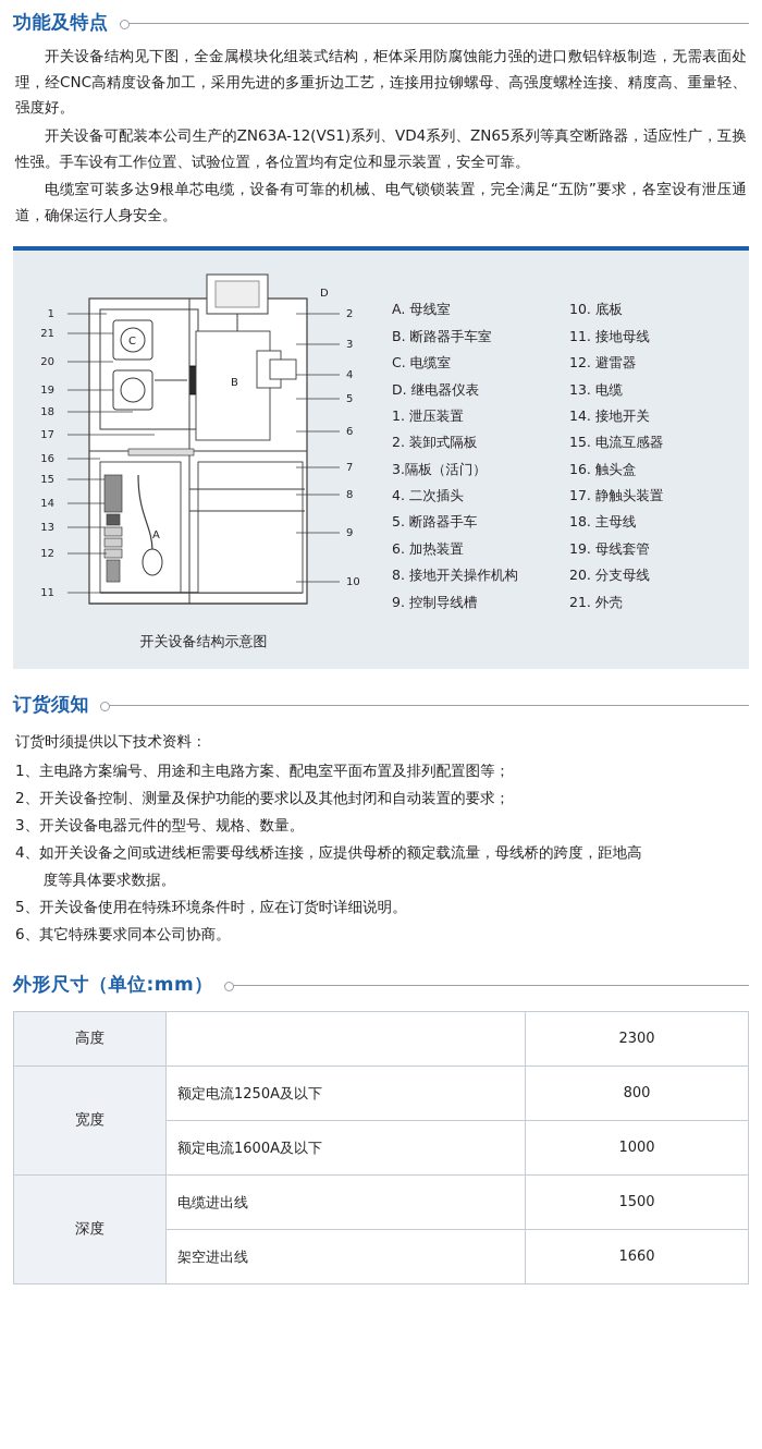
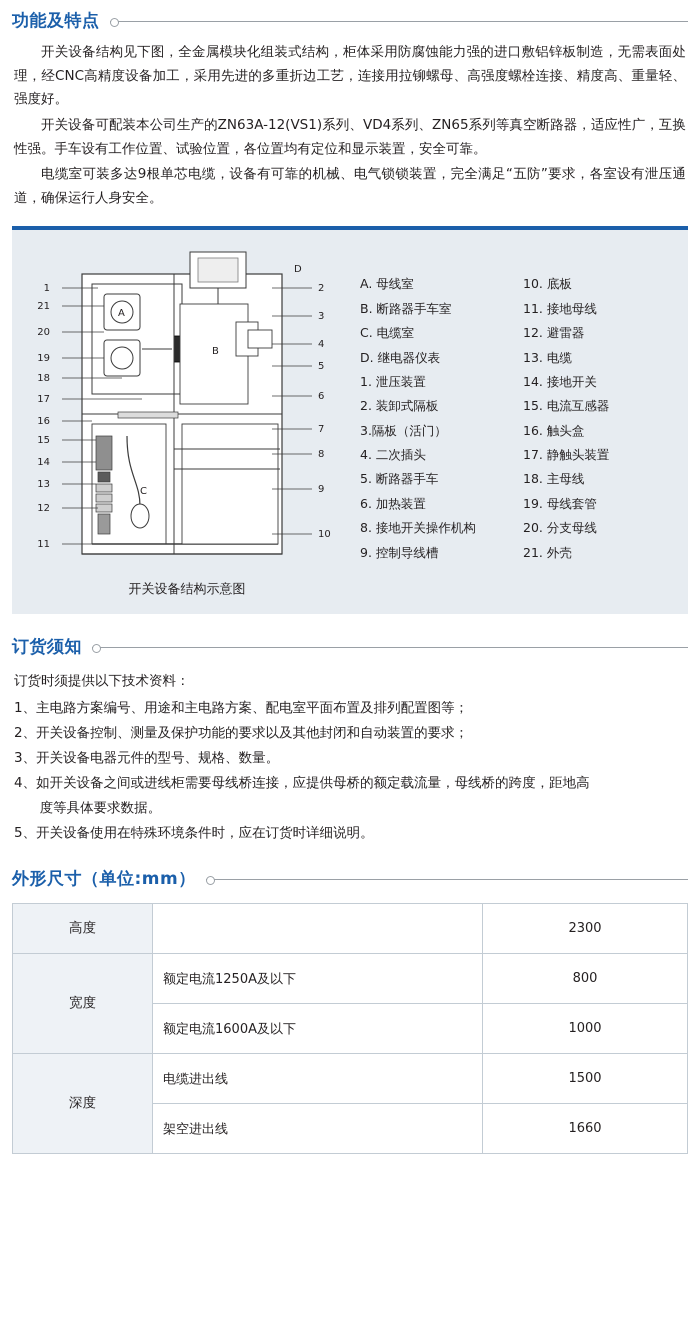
  功能及特点
  开关设备结构见下图，全金属模块化组装式结构，柜体采用防腐蚀能力强的进口敷铝锌板制造，无需表面处理，经CNC高精度设备加工，采用先进的多重折边工艺，连接用拉铆螺母、高强度螺栓连接、精度高、重量轻、强度好。
  开关设备可配装本公司生产的ZN63A-12(VS1)系列、VD4系列、ZN65系列等真空断路器，适应性广，互换性强。手车设有工作位置、试验位置，各位置均有定位和显示装置，安全可靠。
  电缆室可装多达9根单芯电缆，设备有可靠的机械、电气锁锁装置，完全满足“五防”要求，各室设有泄压通道，确保运行人身安全。
  1
  21
  20
  19
  18
  17
  16
  15
  14
  13
  12
  11
  2
  3
  4
  5
  6
  7
  8
  9
  10
- C
+ A
  B
- A
+ C
  D
  开关设备结构示意图
  A. 母线室
  B. 断路器手车室
  C. 电缆室
  D. 继电器仪表
  1. 泄压装置
  2. 装卸式隔板
  3.隔板（活门）
  4. 二次插头
  5. 断路器手车
  6. 加热装置
  8. 接地开关操作机构
  9. 控制导线槽
  10. 底板
  11. 接地母线
  12. 避雷器
  13. 电缆
  14. 接地开关
  15. 电流互感器
  16. 触头盒
  17. 静触头装置
  18. 主母线
  19. 母线套管
  20. 分支母线
  21. 外壳
  订货须知
  订货时须提供以下技术资料：
  1、主电路方案编号、用途和主电路方案、配电室平面布置及排列配置图等；
  2、开关设备控制、测量及保护功能的要求以及其他封闭和自动装置的要求；
  3、开关设备电器元件的型号、规格、数量。
  4、如开关设备之间或进线柜需要母线桥连接，应提供母桥的额定载流量，母线桥的跨度，距地高
  度等具体要求数据。
  5、开关设备使用在特殊环境条件时，应在订货时详细说明。
- 6、其它特殊要求同本公司协商。
  外形尺寸（单位:mm）
  高度		2300
  宽度	额定电流1250A及以下	800
  额定电流1600A及以下	1000
  深度	电缆进出线	1500
  架空进出线	1660
